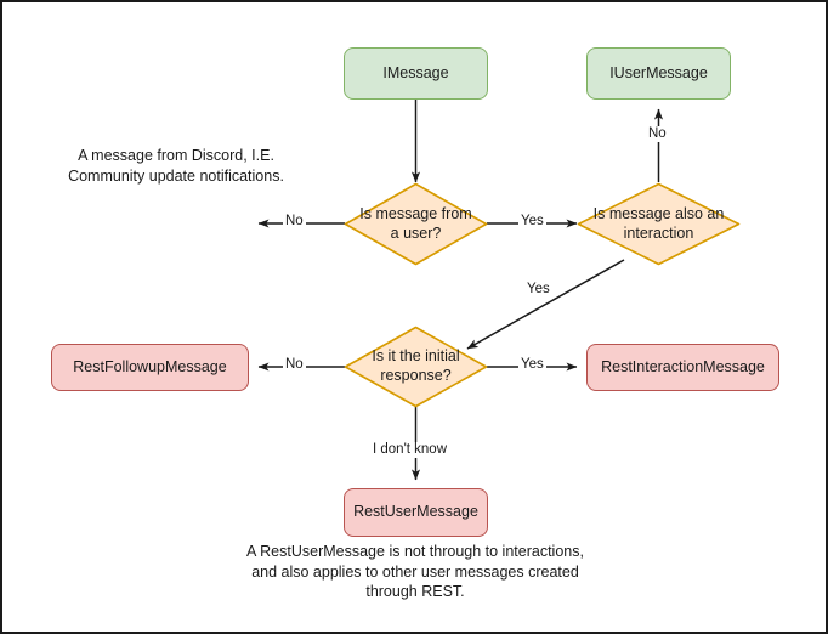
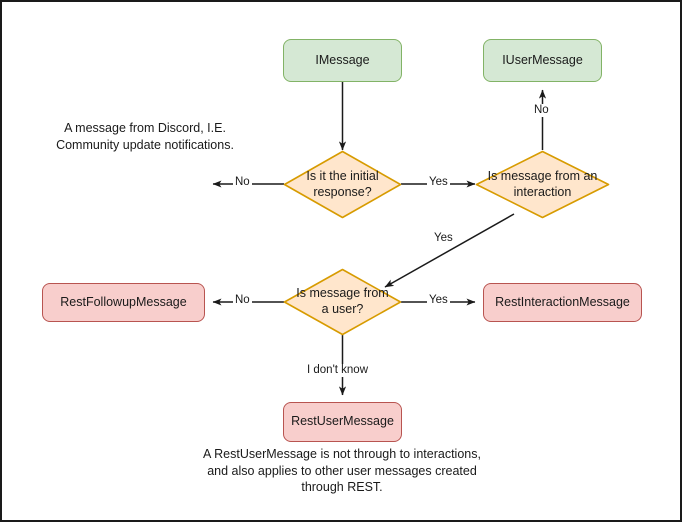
  IMessage
  IUserMessage
  RestFollowupMessage
  RestInteractionMessage
  RestUserMessage
- Is message from a user?
+ Is it the initial response?
- Is message also an interaction
+ Is message from an interaction
- Is it the initial response?
+ Is message from a user?
  No
  Yes
  No
  Yes
  No
  Yes
  I don't know
  A message from Discord, I.E.
  Community update notifications.
  A RestUserMessage is not through to interactions,
  and also applies to other user messages created
  through REST.
